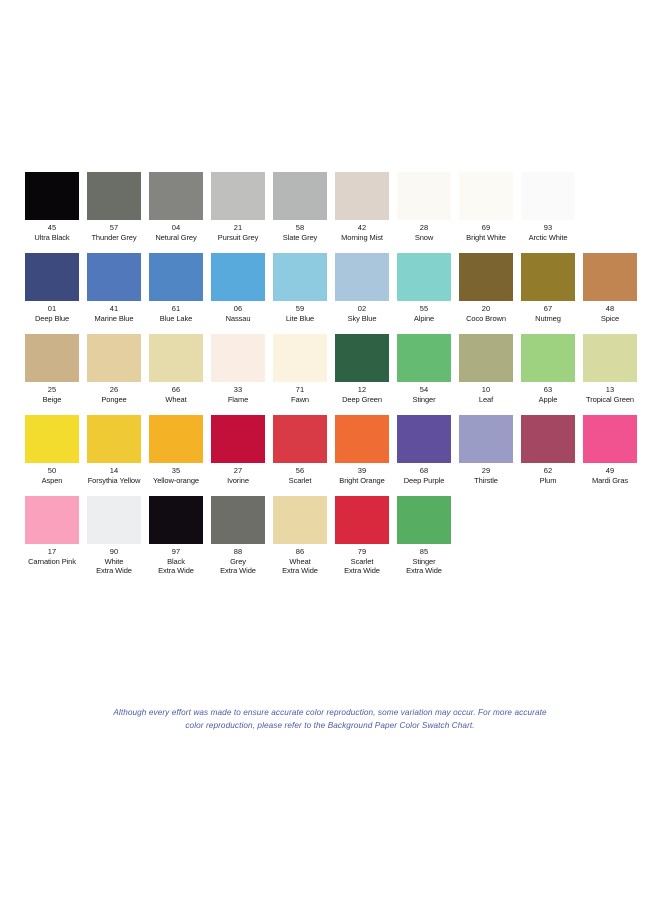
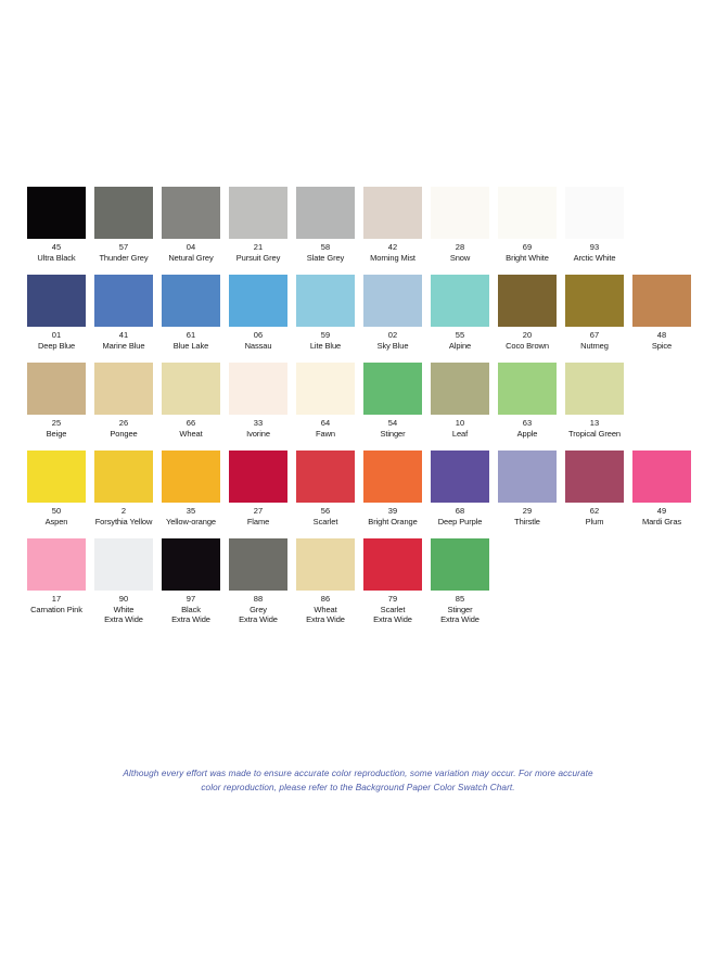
  45
  Ultra Black
  57
  Thunder Grey
  04
  Netural Grey
  21
  Pursuit Grey
  58
  Slate Grey
  42
  Morning Mist
  28
  Snow
  69
  Bright White
  93
  Arctic White
  01
  Deep Blue
  41
  Marine Blue
  61
  Blue Lake
  06
  Nassau
  59
  Lite Blue
  02
  Sky Blue
  55
  Alpine
  20
  Coco Brown
  67
  Nutmeg
  48
  Spice
  25
  Beige
  26
  Pongee
  66
  Wheat
  33
- Flame
+ Ivorine
- 71
+ 64
  Fawn
- 12
- Deep Green
  54
  Stinger
  10
  Leaf
  63
  Apple
  13
  Tropical Green
  50
  Aspen
- 14
+ 2
  Forsythia Yellow
  35
  Yellow-orange
  27
- Ivorine
+ Flame
  56
  Scarlet
  39
  Bright Orange
  68
  Deep Purple
  29
  Thirstle
  62
  Plum
  49
  Mardi Gras
  17
  Carnation Pink
  90
  White
  Extra Wide
  97
  Black
  Extra Wide
  88
  Grey
  Extra Wide
  86
  Wheat
  Extra Wide
  79
  Scarlet
  Extra Wide
  85
  Stinger
  Extra Wide
  Although every effort was made to ensure accurate color reproduction, some variation may occur. For more accurate
  color reproduction, please refer to the Background Paper Color Swatch Chart.
